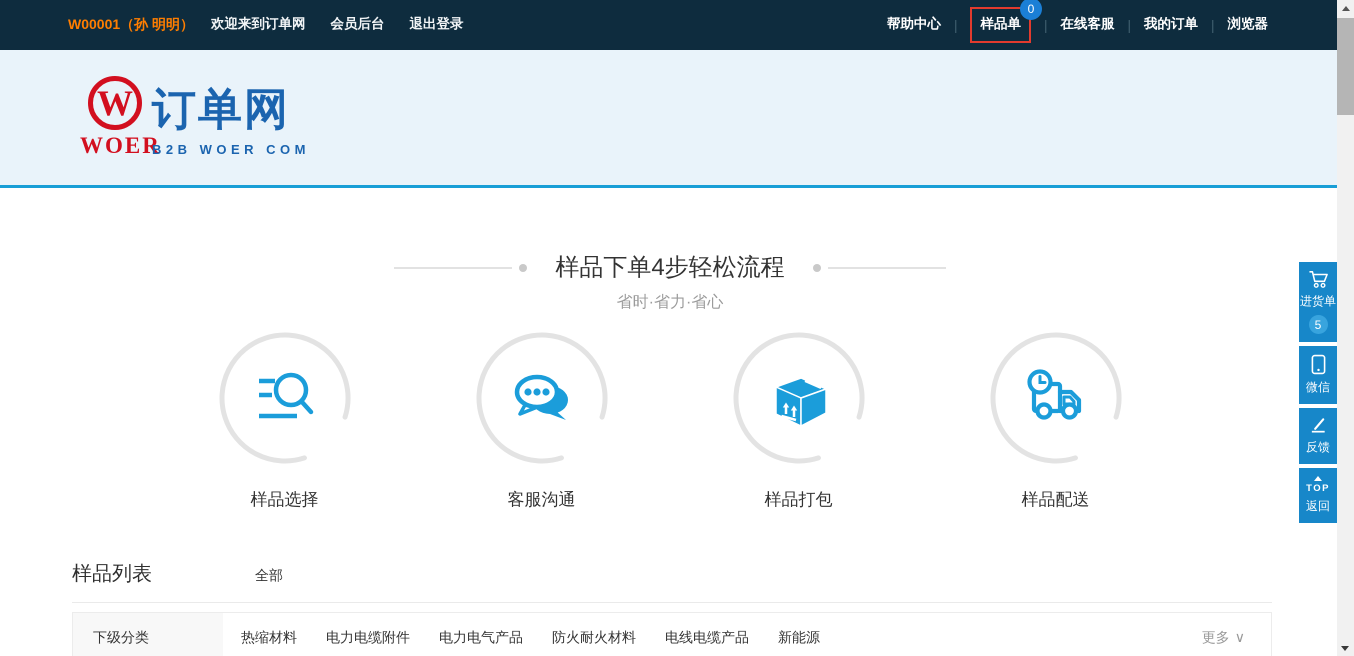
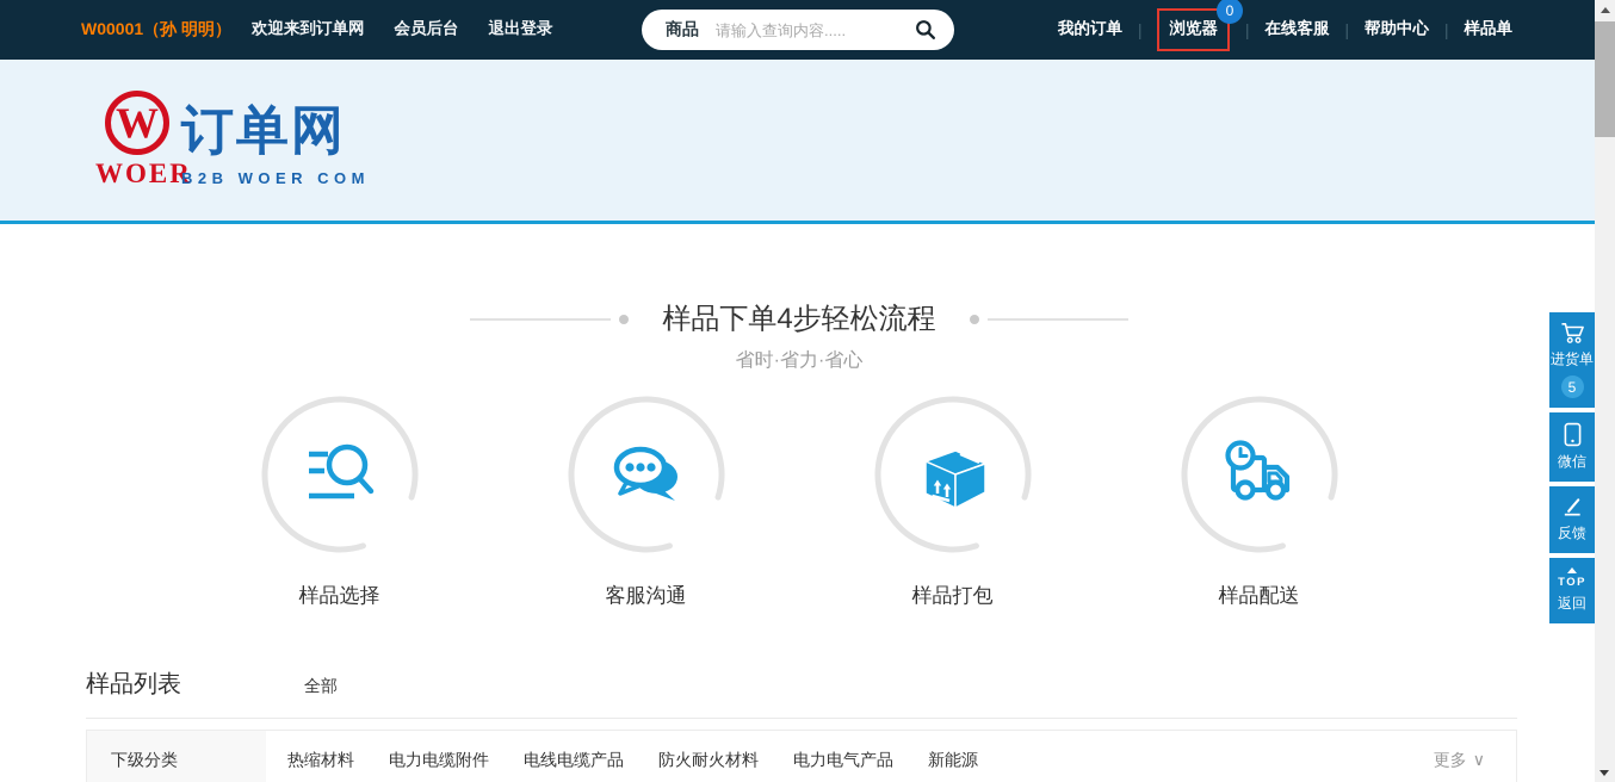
  W00001（孙 明明）
  欢迎来到订单网
  会员后台
  退出登录
+ 商品
+ 请输入查询内容.....
- 帮助中心
+ 我的订单
  |
- 样品单
+ 浏览器
  0
  |
  在线客服
  |
- 我的订单
+ 帮助中心
  |
- 浏览器
+ 样品单
  W
  WOE
  订单网
  B2B WOER COM
  样品下单4步轻松流程
  省时·省力·省心
  样品选择
  客服沟通
  样品打包
  样品配送
  样品列表
  全部
  下级分类
  热缩材料
  电力电缆附件
- 电力电气产品
+ 电线电缆产品
  防火耐火材料
- 电线电缆产品
+ 电力电气产品
  新能源
  更多
  ∨
  进货单
  5
  微信
  反馈
  TOP
  返回
